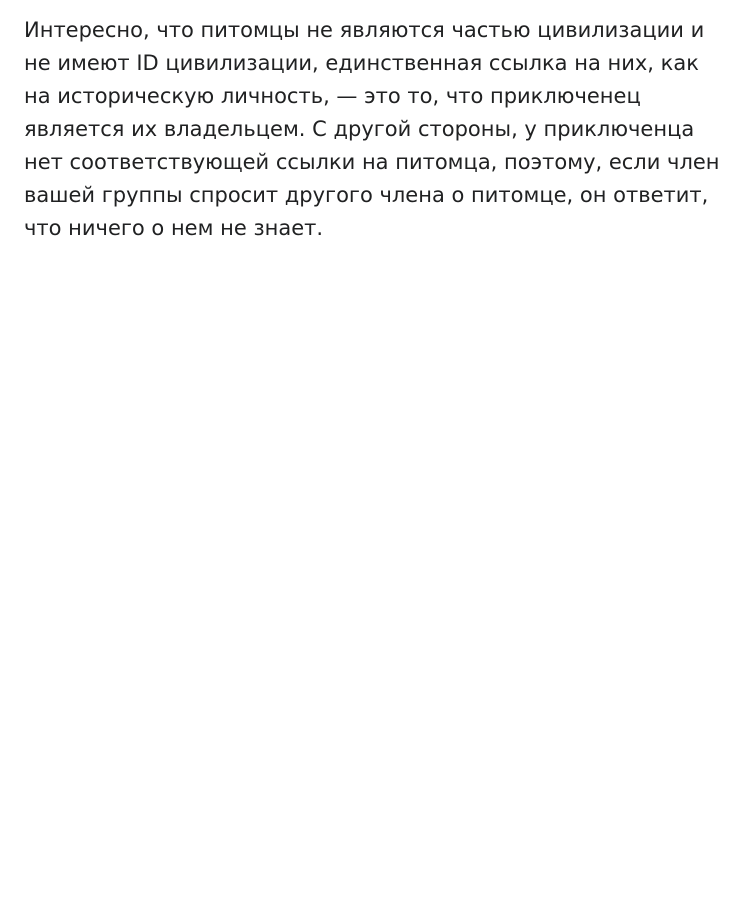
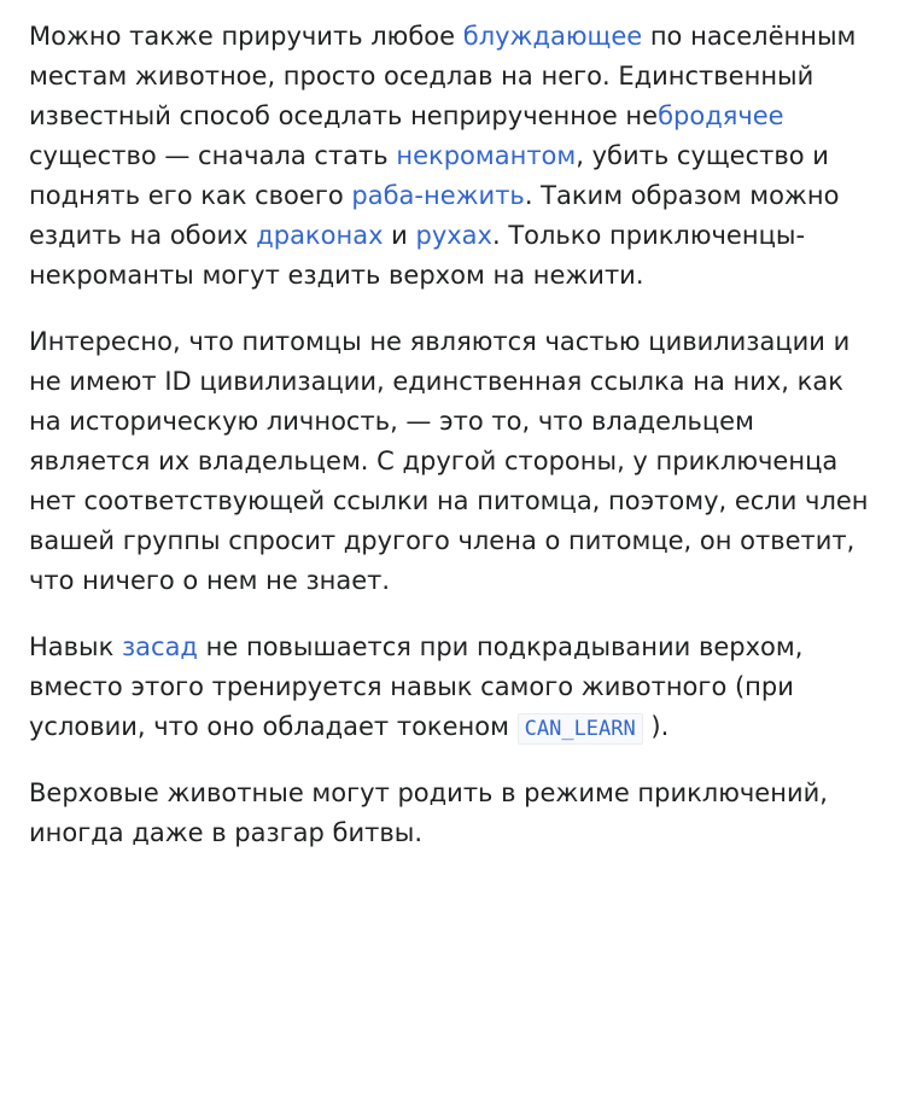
+ Можно также приручить любое блуждающее по населённым местам животное, просто оседлав на него. Единственный известный способ оседлать неприрученное небродячее существо — сначала стать некромантом, убить существо и поднять его как своего раба-нежить. Таким образом можно ездить на обоих драконах и рухах. Только приключенцы-некроманты могут ездить верхом на нежити.
- Интересно, что питомцы не являются частью цивилизации и не имеют ID цивилизации, единственная ссылка на них, как на историческую личность, — это то, что приключенец является их владельцем. С другой стороны, у приключенца нет соответствующей ссылки на питомца, поэтому, если член вашей группы спросит другого члена о питомце, он ответит, что ничего о нем не знает.
+ Интересно, что питомцы не являются частью цивилизации и не имеют ID цивилизации, единственная ссылка на них, как на историческую личность, — это то, что владельцем является их владельцем. С другой стороны, у приключенца нет соответствующей ссылки на питомца, поэтому, если член вашей группы спросит другого члена о питомце, он ответит, что ничего о нем не знает.
+ Навык засад не повышается при подкрадывании верхом, вместо этого тренируется навык самого животного (при условии, что оно обладает токеном CAN_LEARN ).
+ Верховые животные могут родить в режиме приключений, иногда даже в разгар битвы.
